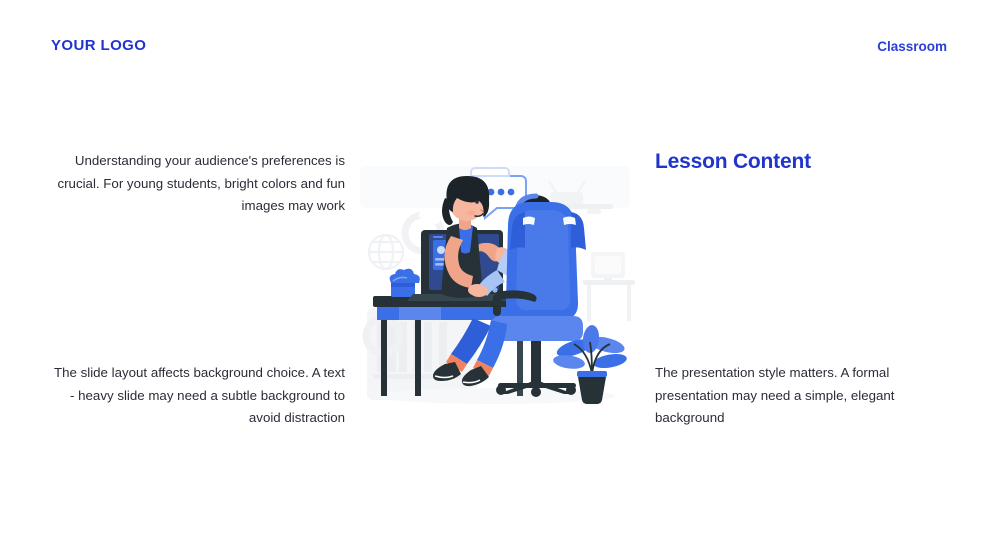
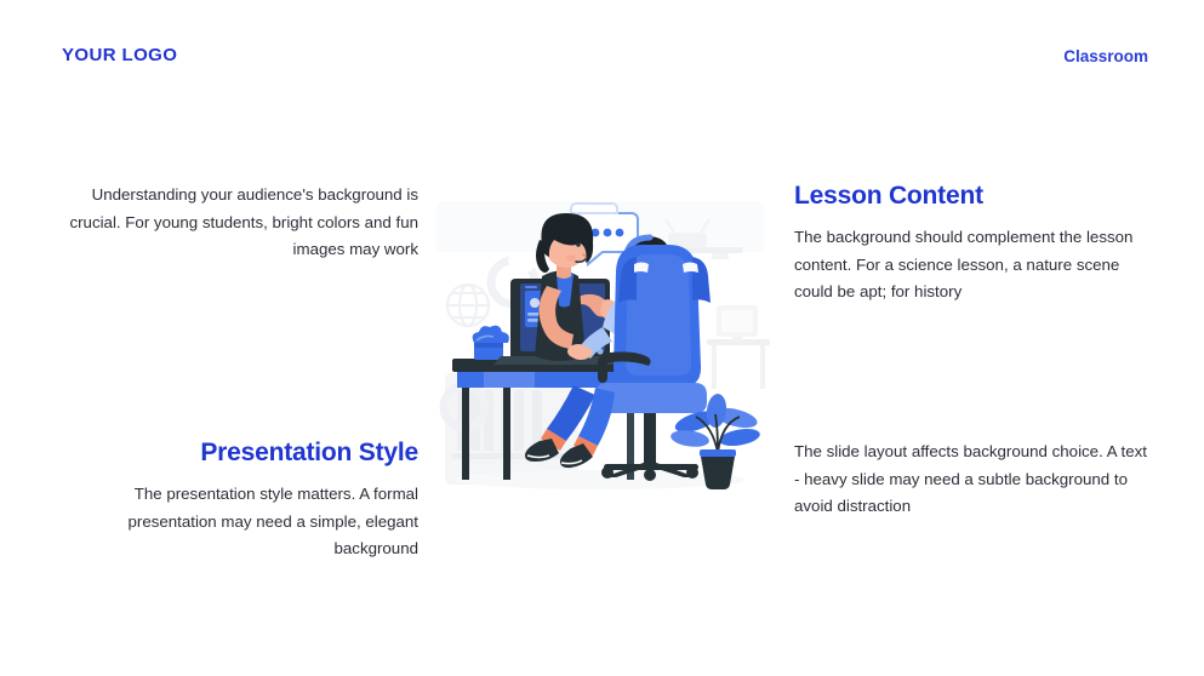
  YOUR LOGO
  Classroom
- Understanding your audience's preferences is crucial. For young students, bright colors and fun images may work
+ Understanding your audience's background is crucial. For young students, bright colors and fun images may work
+ Presentation Style
- The slide layout affects background choice. A text - heavy slide may need a subtle background to avoid distraction
+ The presentation style matters. A formal presentation may need a simple, elegant background
  Lesson Content
+ The background should complement the lesson content. For a science lesson, a nature scene could be apt; for history
- The presentation style matters. A formal presentation may need a simple, elegant background
+ The slide layout affects background choice. A text - heavy slide may need a subtle background to avoid distraction
